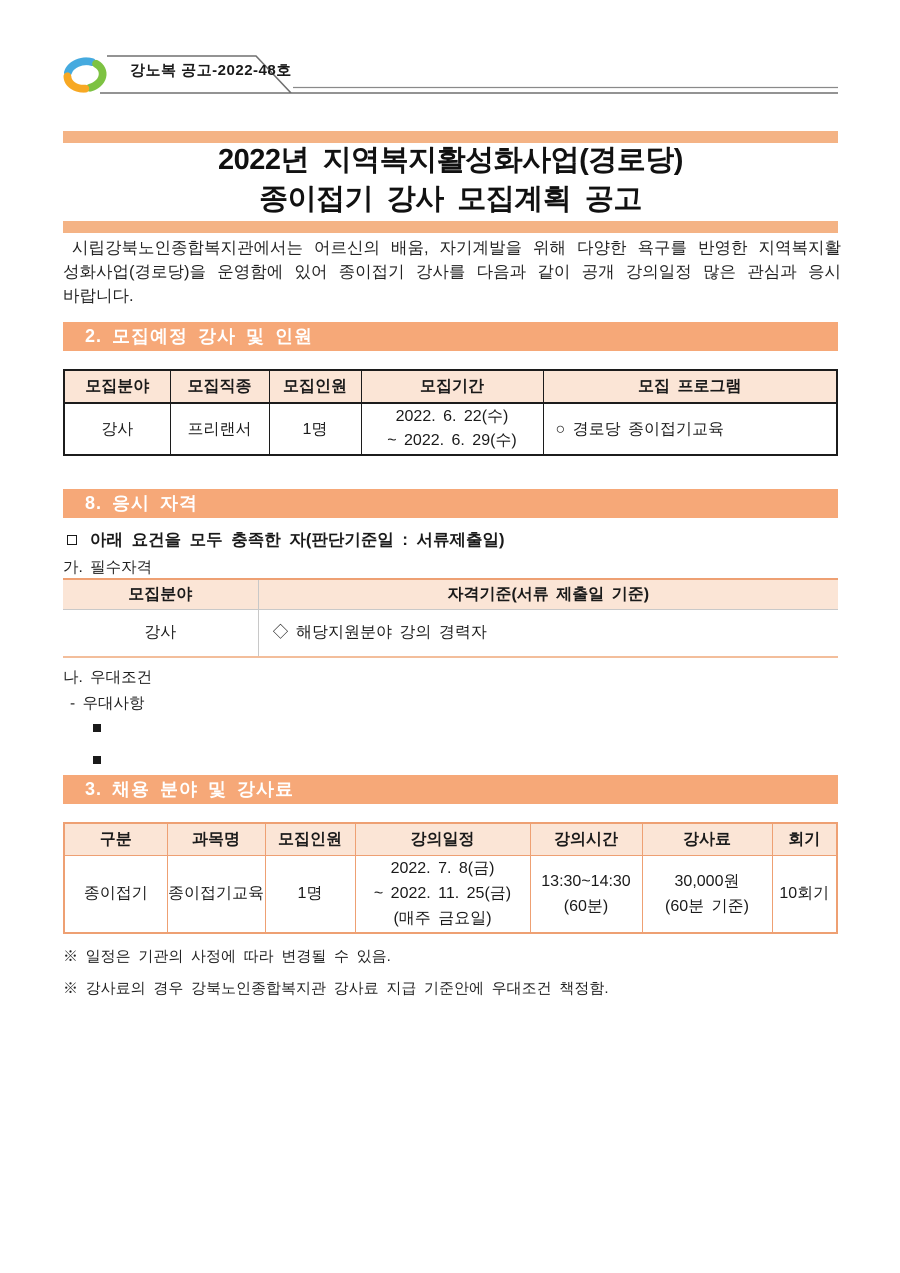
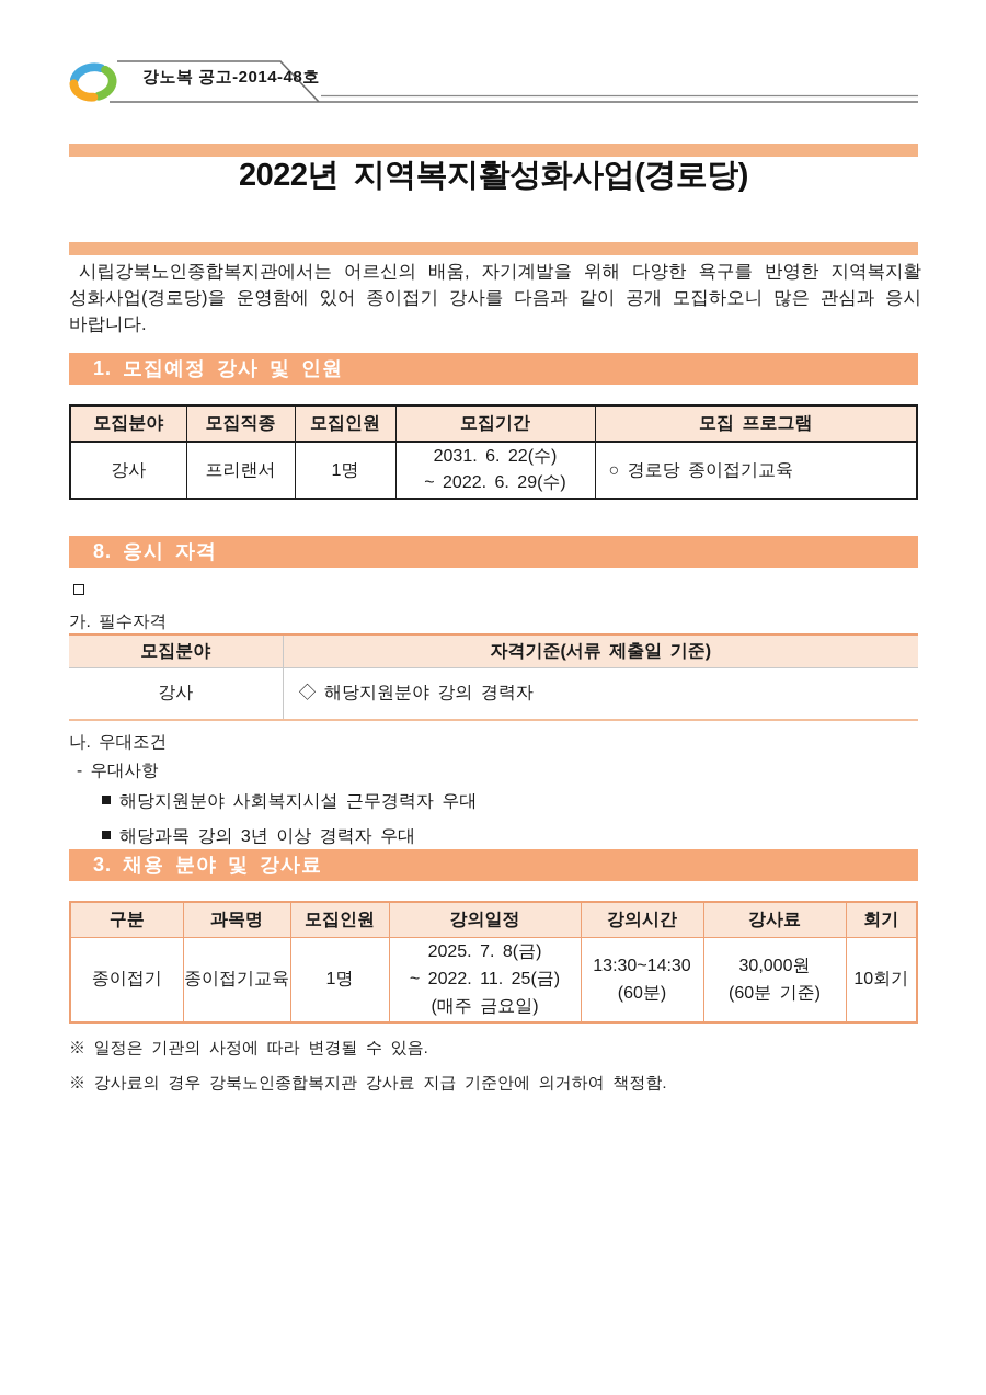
- 강노복 공고-2022-48호
+ 강노복 공고-2014-48호
  2022년 지역복지활성화사업(경로당)
- 종이접기 강사 모집계획 공고
- 시립강북노인종합복지관에서는 어르신의 배움, 자기계발을 위해 다양한 욕구를 반영한 지역복지활성화사업(경로당)을 운영함에 있어 종이접기 강사를 다음과 같이 공개 강의일정 많은 관심과 응시 바랍니다.
+ 시립강북노인종합복지관에서는 어르신의 배움, 자기계발을 위해 다양한 욕구를 반영한 지역복지활성화사업(경로당)을 운영함에 있어 종이접기 강사를 다음과 같이 공개 모집하오니 많은 관심과 응시 바랍니다.
- 2. 모집예정 강사 및 인원
+ 1. 모집예정 강사 및 인원
  모집분야	모집직종	모집인원	모집기간	모집 프로그램
- 강사	프리랜서	1명	2022. 6. 22(수) ~ 2022. 6. 29(수)	○ 경로당 종이접기교육
+ 강사	프리랜서	1명	2031. 6. 22(수) ~ 2022. 6. 29(수)	○ 경로당 종이접기교육
  8. 응시 자격
- 아래 요건을 모두 충족한 자(판단기준일 : 서류제출일)
  가. 필수자격
  모집분야	자격기준(서류 제출일 기준)
  강사	◇ 해당지원분야 강의 경력자
  나. 우대조건
  - 우대사항
+ 해당지원분야 사회복지시설 근무경력자 우대
+ 해당과목 강의 3년 이상 경력자 우대
  3. 채용 분야 및 강사료
  구분	과목명	모집인원	강의일정	강의시간	강사료	회기
- 종이접기	종이접기교육	1명	2022. 7. 8(금) ~ 2022. 11. 25(금) (매주 금요일)	13:30~14:30 (60분)	30,000원 (60분 기준)	10회기
+ 종이접기	종이접기교육	1명	2025. 7. 8(금) ~ 2022. 11. 25(금) (매주 금요일)	13:30~14:30 (60분)	30,000원 (60분 기준)	10회기
  ※ 일정은 기관의 사정에 따라 변경될 수 있음.
- ※ 강사료의 경우 강북노인종합복지관 강사료 지급 기준안에 우대조건 책정함.
+ ※ 강사료의 경우 강북노인종합복지관 강사료 지급 기준안에 의거하여 책정함.
